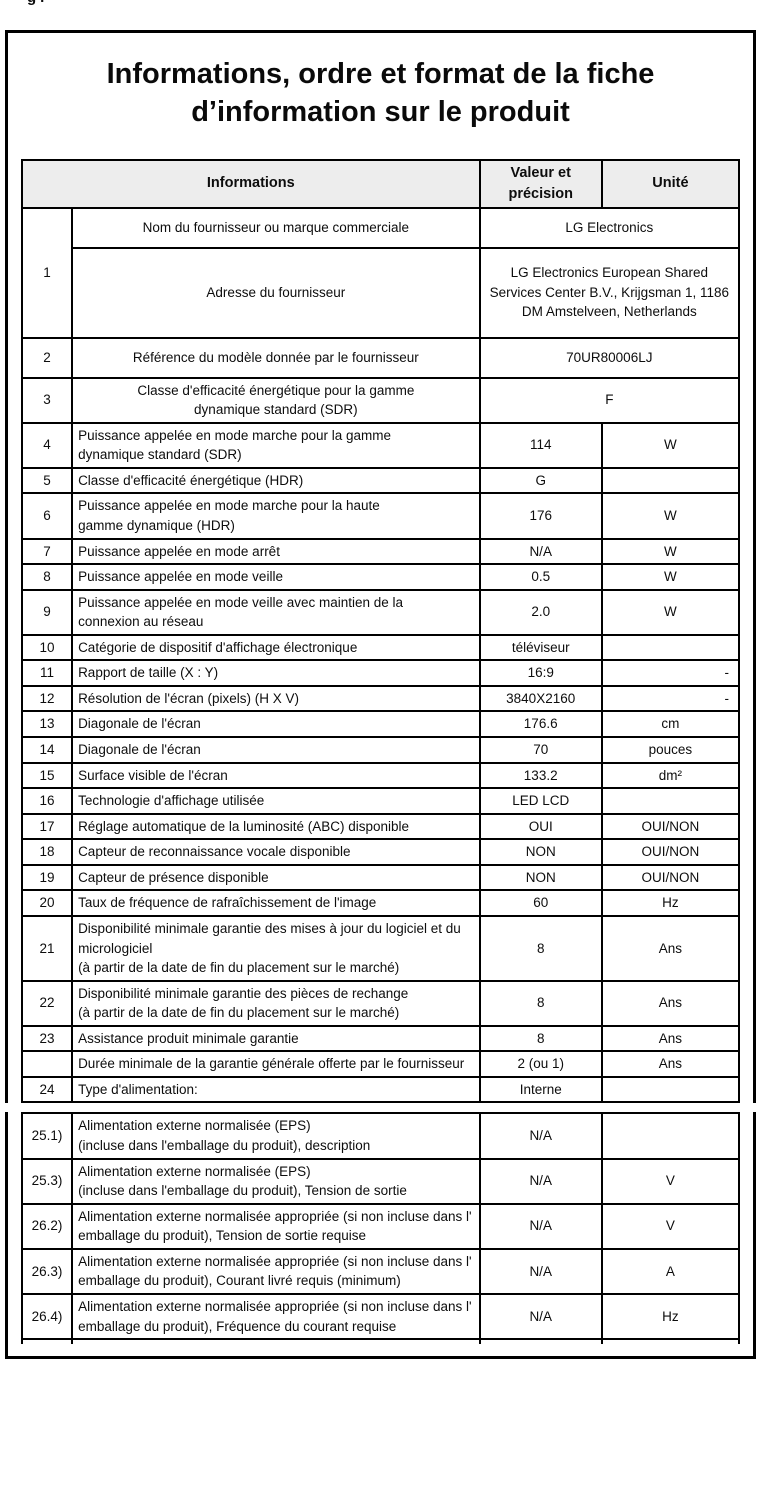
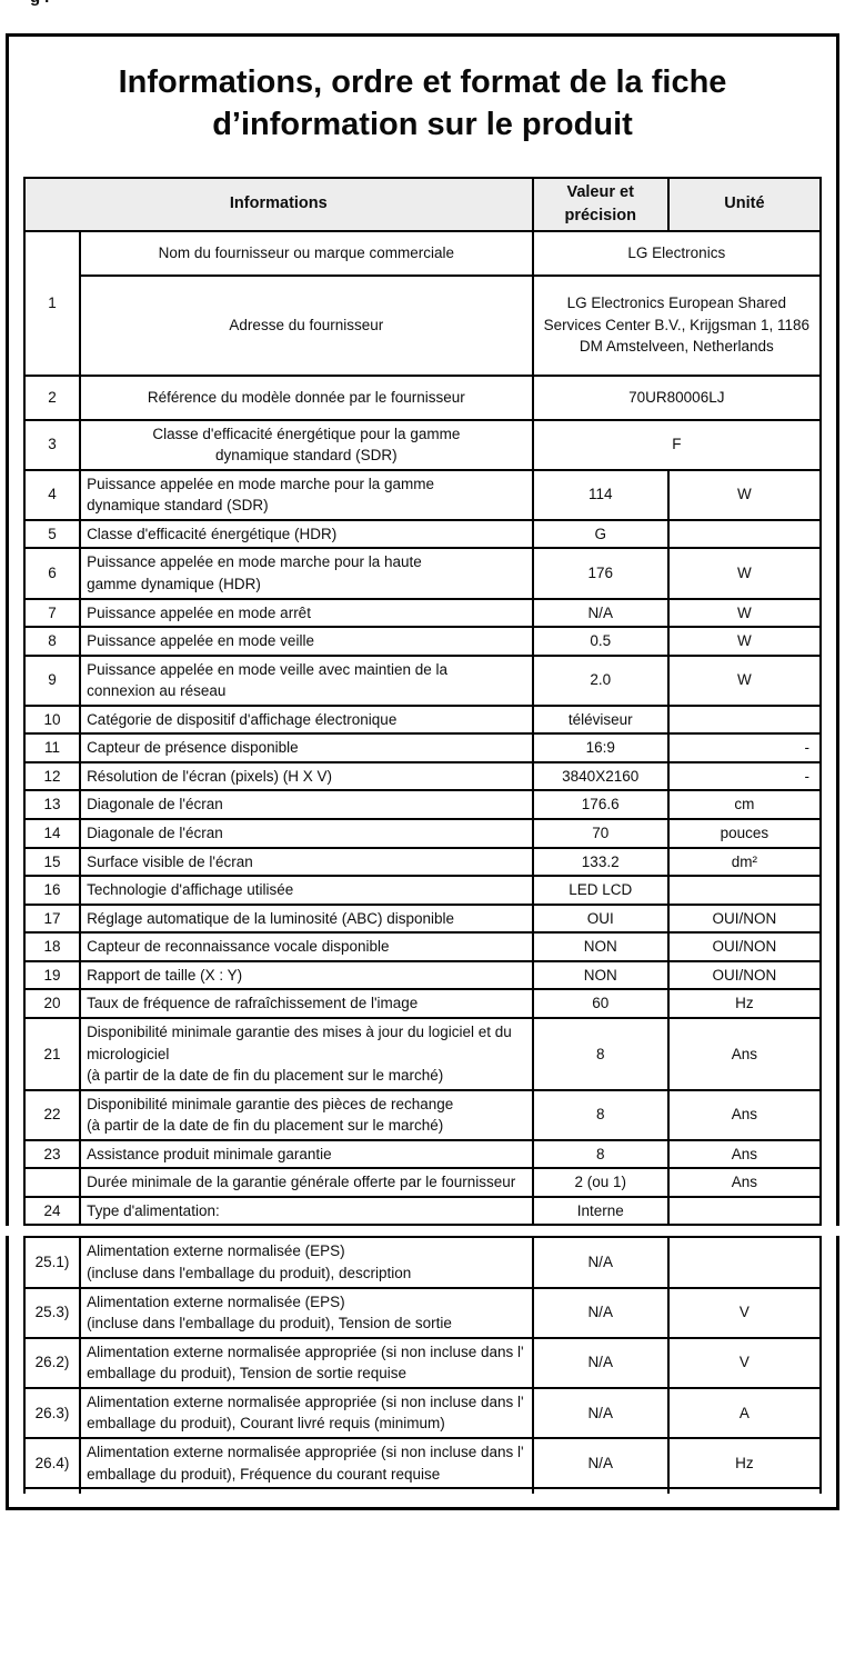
  Informations, ordre et format de la fiche d’information sur le produit
  Informations	Valeur et précision	Unité
  1	Nom du fournisseur ou marque commerciale	LG Electronics
  Adresse du fournisseur	LG Electronics European Shared Services Center B.V., Krijgsman 1, 1186 DM Amstelveen, Netherlands
  2	Référence du modèle donnée par le fournisseur	70UR80006LJ
  3	Classe d'efficacité énergétique pour la gamme dynamique standard (SDR)	F
  4	Puissance appelée en mode marche pour la gamme dynamique standard (SDR)	114	W
  5	Classe d'efficacité énergétique (HDR)	G
  6	Puissance appelée en mode marche pour la haute gamme dynamique (HDR)	176	W
  7	Puissance appelée en mode arrêt	N/A	W
  8	Puissance appelée en mode veille	0.5	W
  9	Puissance appelée en mode veille avec maintien de la connexion au réseau	2.0	W
  10	Catégorie de dispositif d'affichage électronique	téléviseur
- 11	Rapport de taille (X : Y)	16:9	-
+ 11	Capteur de présence disponible	16:9	-
  12	Résolution de l'écran (pixels) (H X V)	3840X2160	-
  13	Diagonale de l'écran	176.6	cm
  14	Diagonale de l'écran	70	pouces
  15	Surface visible de l'écran	133.2	dm²
  16	Technologie d'affichage utilisée	LED LCD
  17	Réglage automatique de la luminosité (ABC) disponible	OUI	OUI/NON
  18	Capteur de reconnaissance vocale disponible	NON	OUI/NON
- 19	Capteur de présence disponible	NON	OUI/NON
+ 19	Rapport de taille (X : Y)	NON	OUI/NON
  20	Taux de fréquence de rafraîchissement de l'image	60	Hz
  21	Disponibilité minimale garantie des mises à jour du logiciel et du micrologiciel (à partir de la date de fin du placement sur le marché)	8	Ans
  22	Disponibilité minimale garantie des pièces de rechange (à partir de la date de fin du placement sur le marché)	8	Ans
  23	Assistance produit minimale garantie	8	Ans
  	Durée minimale de la garantie générale offerte par le fournisseur	2 (ou 1)	Ans
  24	Type d'alimentation:	Interne
  25.1)	Alimentation externe normalisée (EPS) (incluse dans l'emballage du produit), description	N/A
  25.3)	Alimentation externe normalisée (EPS) (incluse dans l'emballage du produit), Tension de sortie	N/A	V
  26.2)	Alimentation externe normalisée appropriée (si non incluse dans l' emballage du produit), Tension de sortie requise	N/A	V
  26.3)	Alimentation externe normalisée appropriée (si non incluse dans l' emballage du produit), Courant livré requis (minimum)	N/A	A
  26.4)	Alimentation externe normalisée appropriée (si non incluse dans l' emballage du produit), Fréquence du courant requise	N/A	Hz
